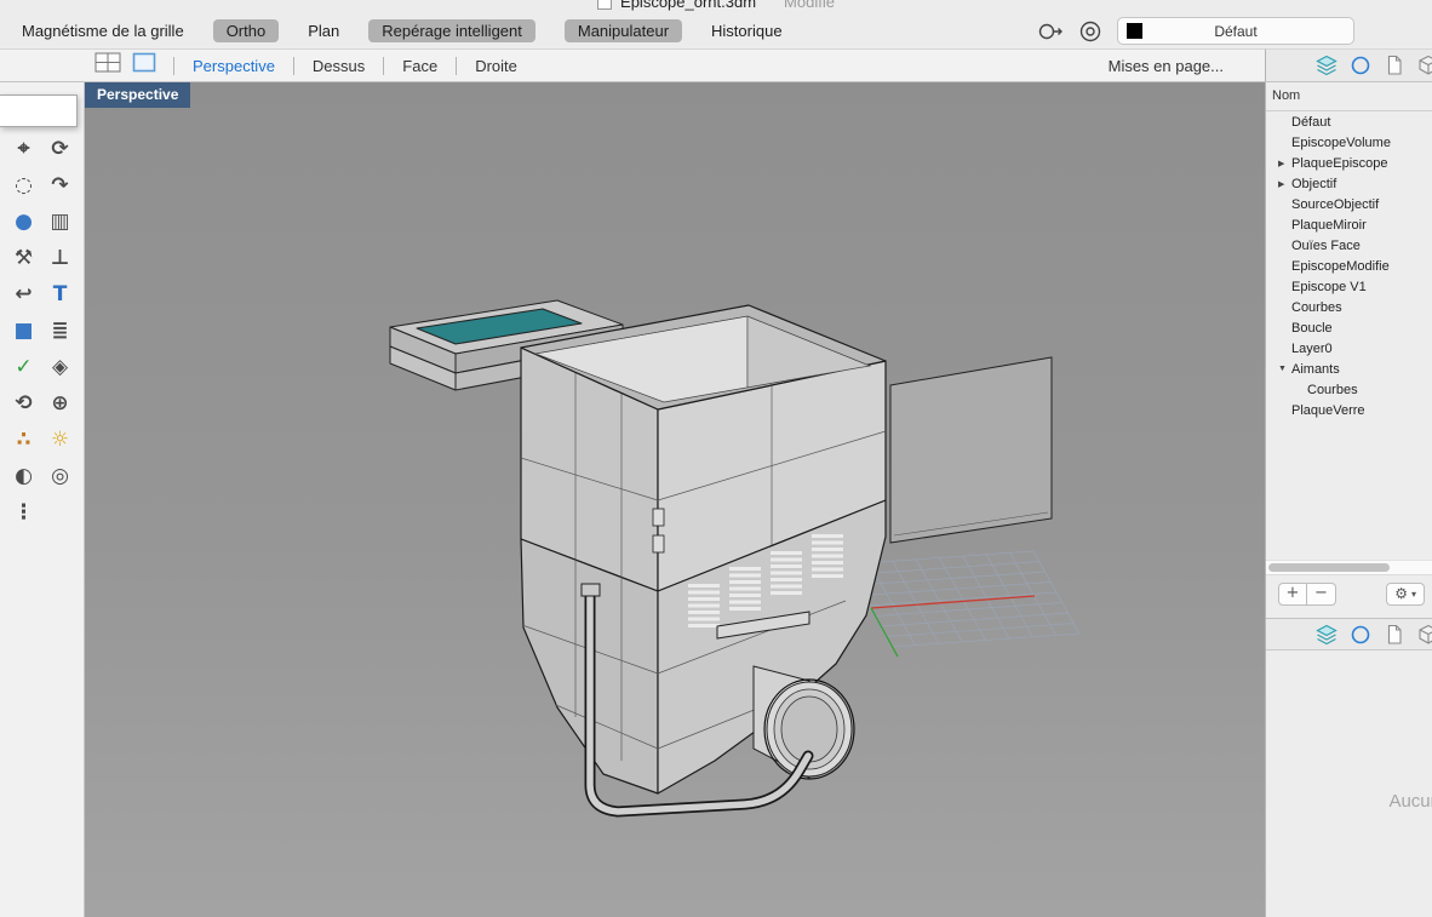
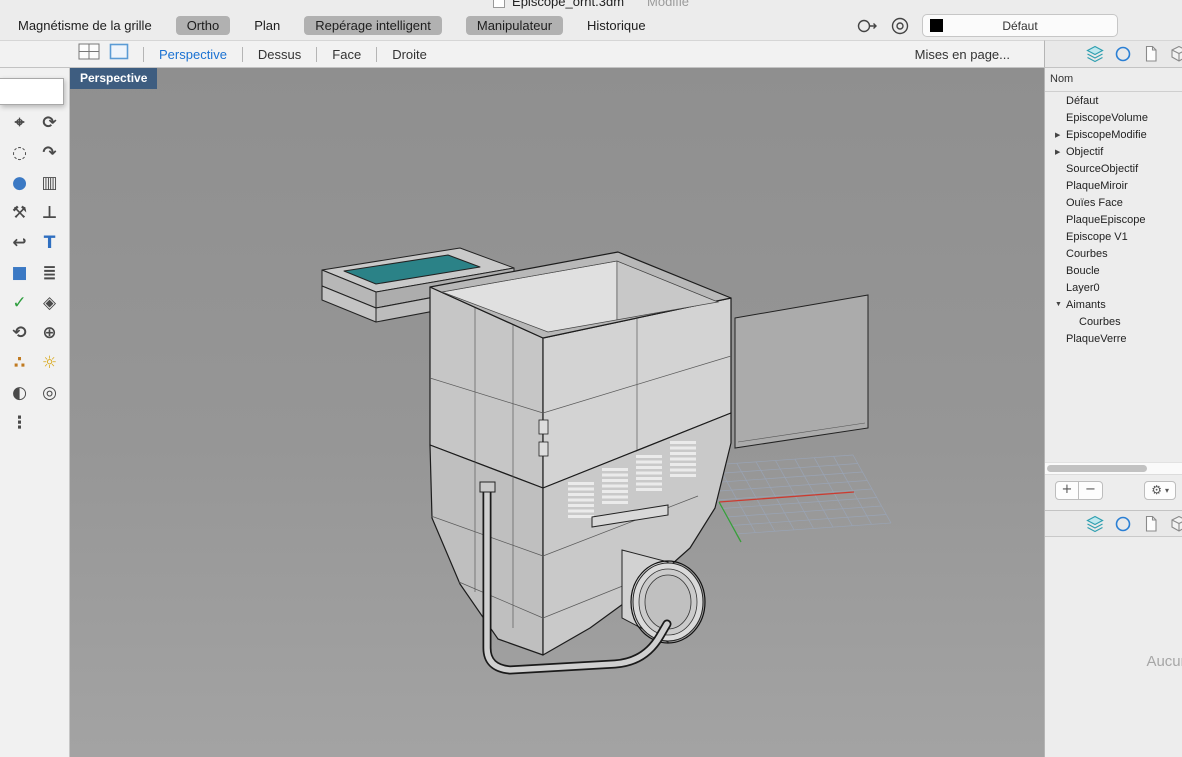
  Episcope_orht.3dm
  Modifié
  Magnétisme de la grille
  Ortho
  Plan
  Repérage intelligent
  Manipulateur
  Historique
  Défaut
  Perspective
  Dessus
  Face
  Droite
  Mises en page...
  ⌖
  ⟳
  ◌
  ↷
  ●
  ▥
  ⚒
  ⊥
  ↩
  T
  ■
  ≣
  ✓
  ◈
  ⟲
  ⊕
  ∴
  ☼
  ◐
  ◎
  ⋮
  Perspective
  Nom
  Défaut
  EpiscopeVolume
- PlaqueEpiscope
+ EpiscopeModifie
  Objectif
  SourceObjectif
  PlaqueMiroir
  Ouïes Face
- EpiscopeModifie
+ PlaqueEpiscope
  Episcope V1
  Courbes
  Boucle
  Layer0
  Aimants
  Courbes
  PlaqueVerre
  +
  −
  ⚙
  ▾
  Aucu
